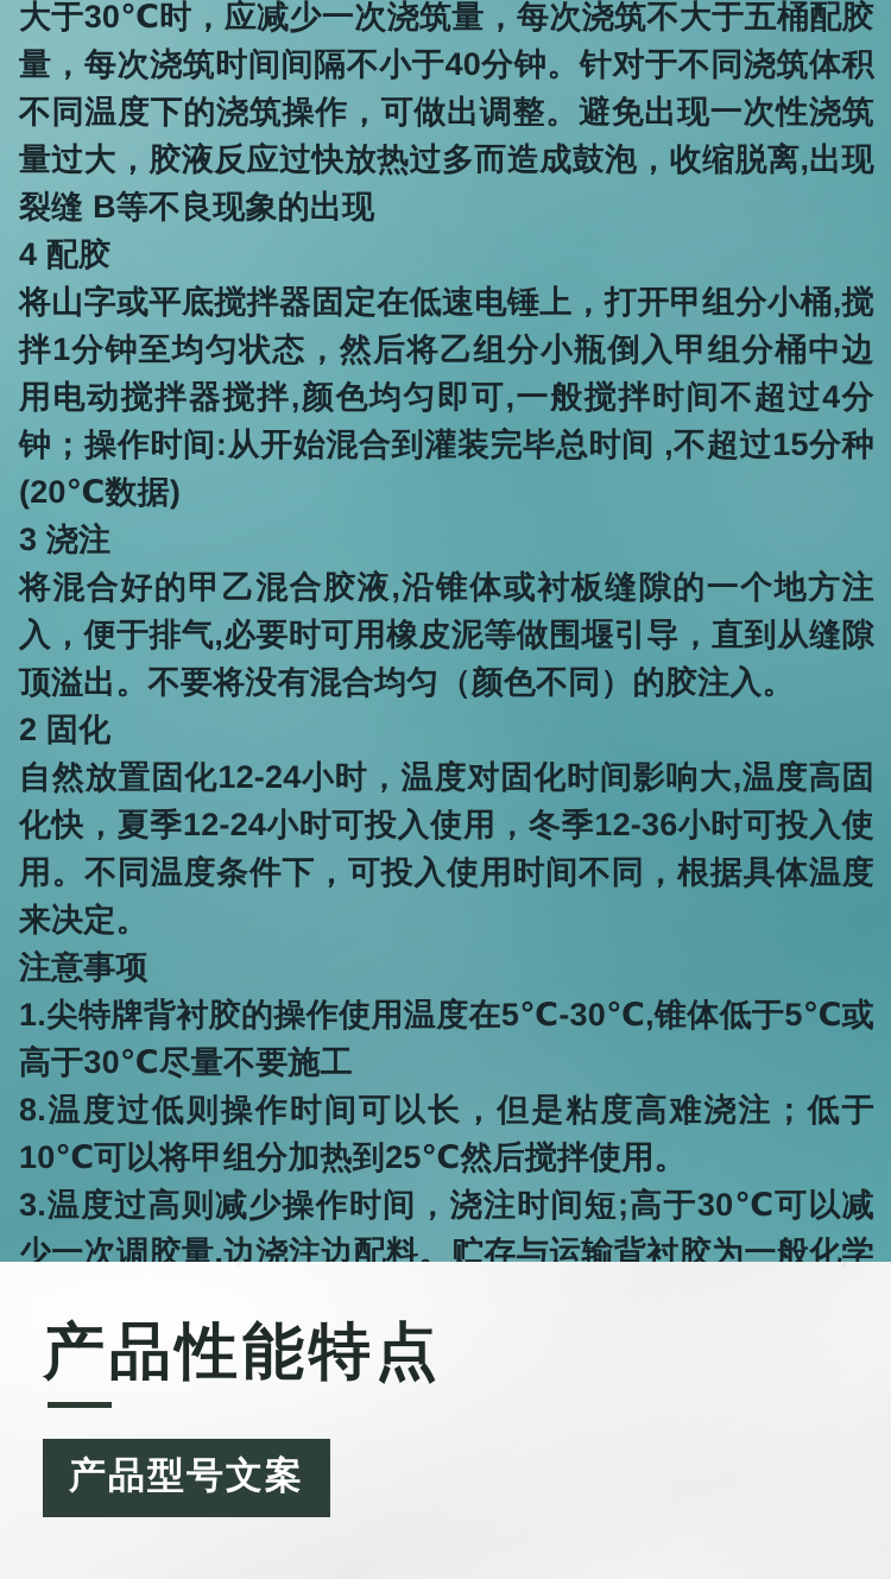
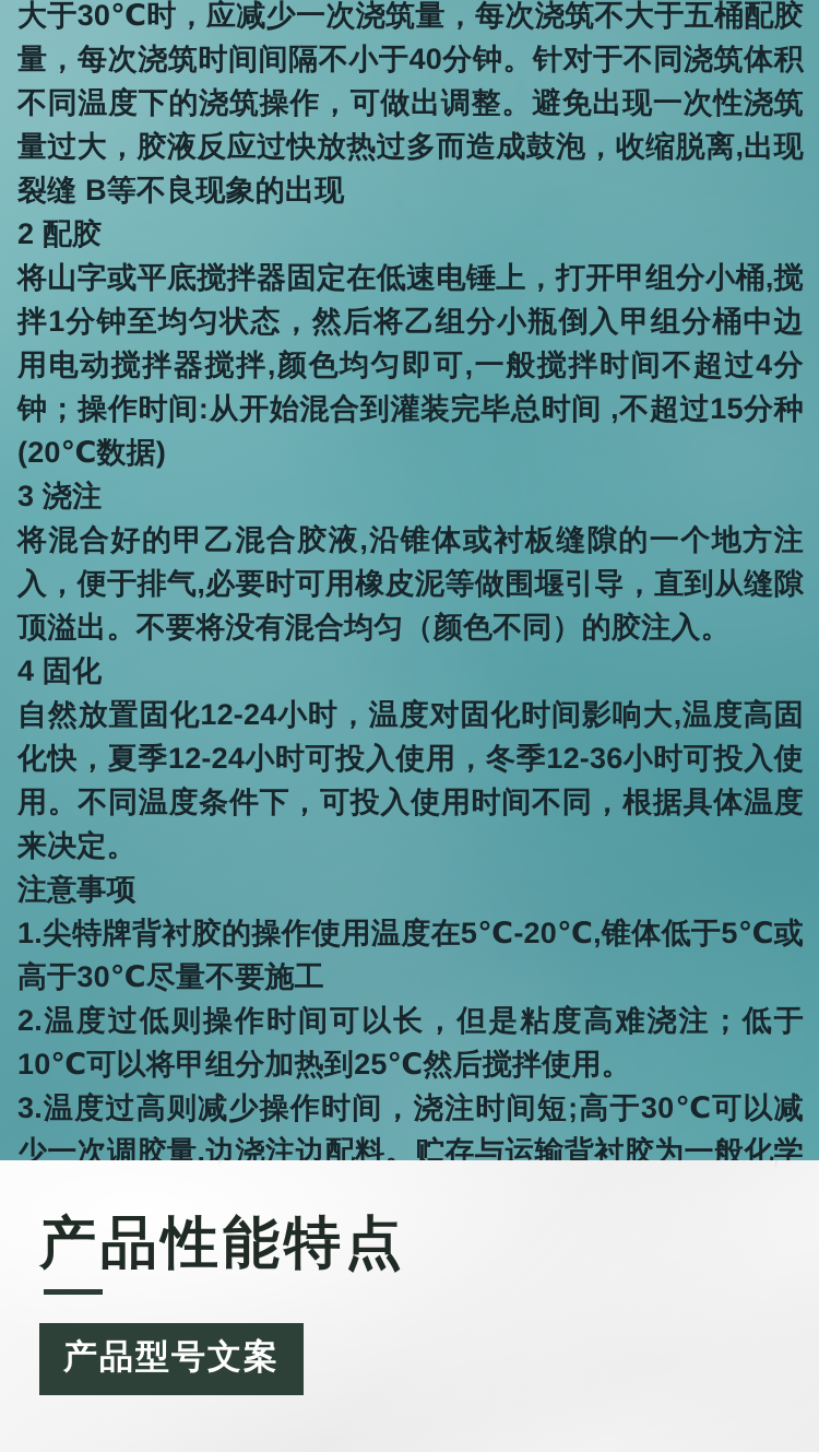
  大于30℃时，应减少一次浇筑量，每次浇筑不大于五桶配胶量，每次浇筑时间间隔不小于40分钟。针对于不同浇筑体积不同温度下的浇筑操作，可做出调整。避免出现一次性浇筑量过大，胶液反应过快放热过多而造成鼓泡，收缩脱离,出现裂缝 B等不良现象的出现
- 4 配胶
+ 2 配胶
  将山字或平底搅拌器固定在低速电锤上，打开甲组分小桶,搅拌1分钟至均匀状态，然后将乙组分小瓶倒入甲组分桶中边用电动搅拌器搅拌,颜色均匀即可,一般搅拌时间不超过4分钟；操作时间:从开始混合到灌装完毕总时间 ,不超过15分种(20℃数据)
  3 浇注
  将混合好的甲乙混合胶液,沿锥体或衬板缝隙的一个地方注入，便于排气,必要时可用橡皮泥等做围堰引导，直到从缝隙顶溢出。不要将没有混合均匀（颜色不同）的胶注入。
- 2 固化
+ 4 固化
  自然放置固化12-24小时，温度对固化时间影响大,温度高固化快，夏季12-24小时可投入使用，冬季12-36小时可投入使用。不同温度条件下，可投入使用时间不同，根据具体温度来决定。
  注意事项
- 1.尖特牌背衬胶的操作使用温度在5℃-30℃,锥体低于5℃或高于30℃尽量不要施工
+ 1.尖特牌背衬胶的操作使用温度在5℃-20℃,锥体低于5℃或高于30℃尽量不要施工
- 8.温度过低则操作时间可以长，但是粘度高难浇注；低于10℃可以将甲组分加热到25℃然后搅拌使用。
+ 2.温度过低则操作时间可以长，但是粘度高难浇注；低于10℃可以将甲组分加热到25℃然后搅拌使用。
  产品性能特点
  产品型号文案
